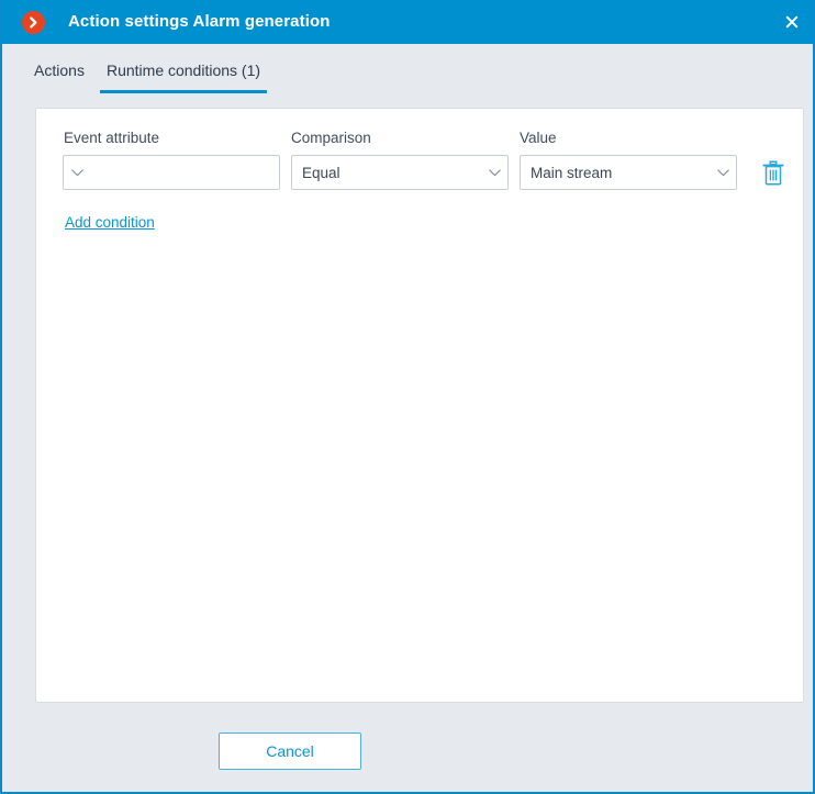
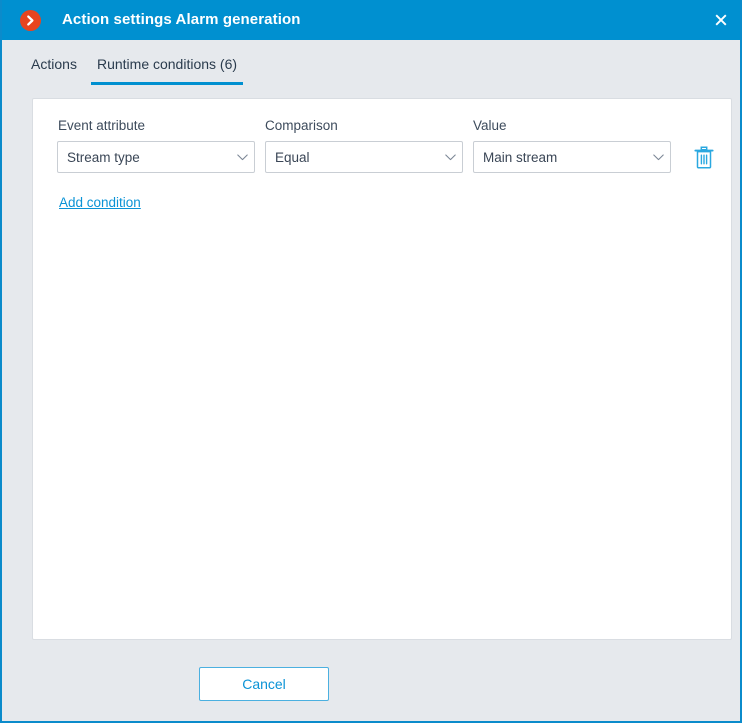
  Action settings Alarm generation
  Actions
- Runtime conditions (1)
+ Runtime conditions (6)
  Event attribute
  Comparison
  Value
+ Stream type
  Equal
  Main stream
  Add condition
  Cancel
